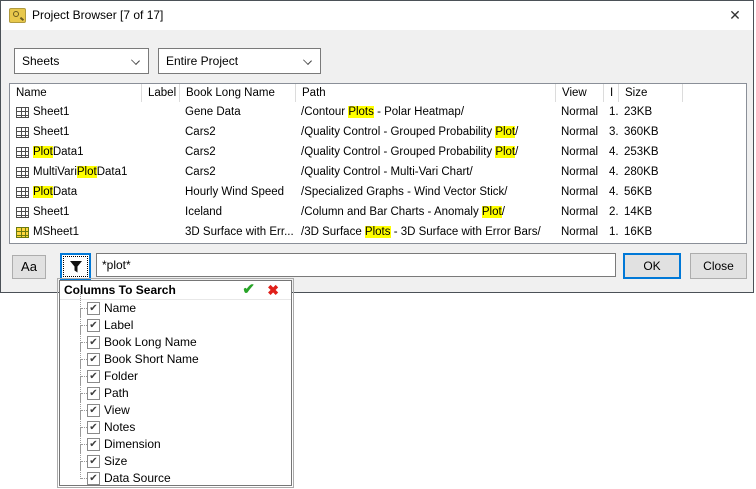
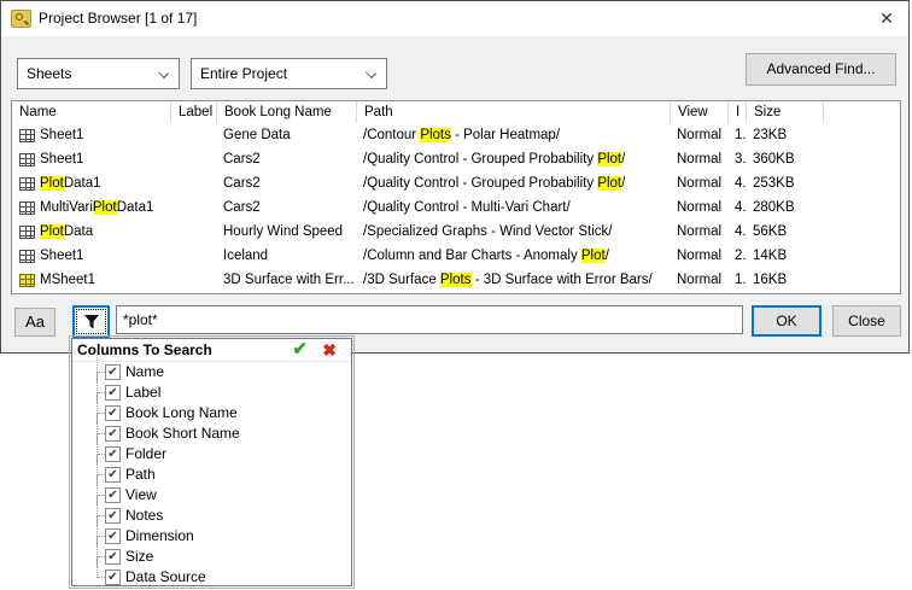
- Project Browser [7 of 17]
+ Project Browser [1 of 17]
  ✕
  Sheets
  Entire Project
+ Advanced Find...
  Name
  Label
  Book Long Name
  Path
  View
  I
  Size
  Sheet1
  Gene Data
  /Contour Plots - Polar Heatmap/
  Normal
  23KB
  Sheet1
  Cars2
  /Quality Control - Grouped Probability Plot/
  Normal
  360KB
  PlotData1
  Cars2
  /Quality Control - Grouped Probability Plot/
  Normal
  253KB
  MultiVariPlotData1
  Cars2
  /Quality Control - Multi-Vari Chart/
  Normal
  280KB
  PlotData
  Hourly Wind Speed
  /Specialized Graphs - Wind Vector Stick/
  Normal
  56KB
  Sheet1
  Iceland
  /Column and Bar Charts - Anomaly Plot/
  Normal
  14KB
  MSheet1
  3D Surface with Err...
  /3D Surface Plots - 3D Surface with Error Bars/
  Normal
  16KB
  Aa
  *plot*
  OK
  Close
  Columns To Search
  ✔
  ✖
  ✔
  Name
  ✔
  Label
  ✔
  Book Long Name
  ✔
  Book Short Name
  ✔
  Folder
  ✔
  Path
  ✔
  View
  ✔
  Notes
  ✔
  Dimension
  ✔
  Size
  ✔
  Data Source
